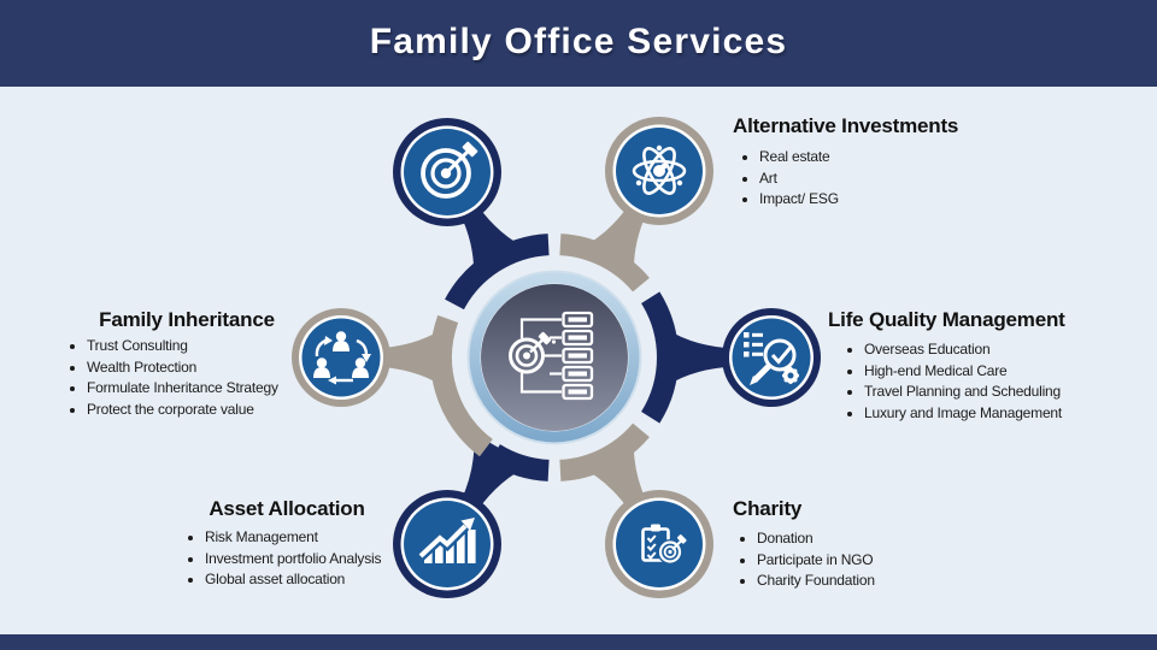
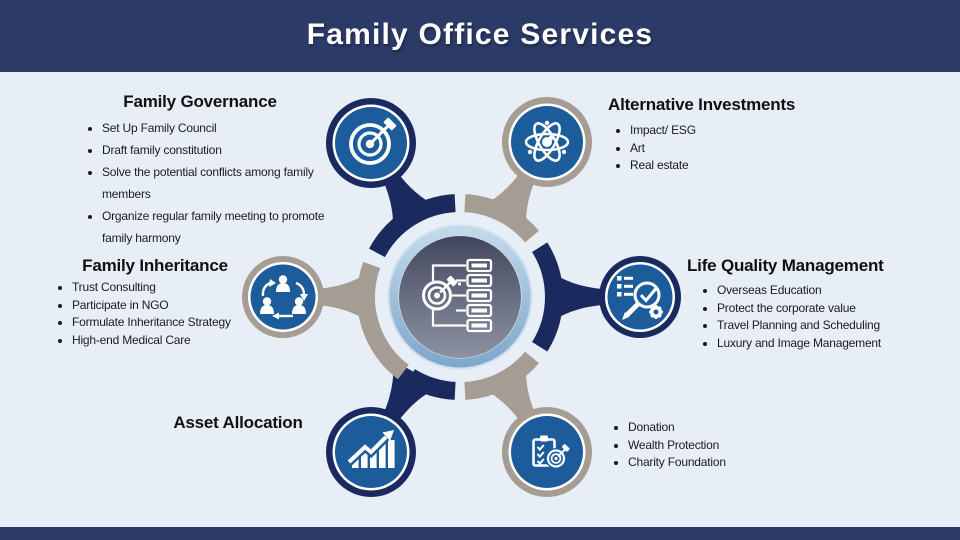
  Family Office Services
+ Family Governance
+ Set Up Family Council
+ Draft family constitution
+ Solve the potential conflicts among family members
+ Organize regular family meeting to promote family harmony
  Alternative Investments
- Real estate
+ Impact/ ESG
  Art
- Impact/ ESG
+ Real estate
  Family Inheritance
  Trust Consulting
- Wealth Protection
+ Participate in NGO
  Formulate Inheritance Strategy
- Protect the corporate value
+ High-end Medical Care
  Life Quality Management
  Overseas Education
- High-end Medical Care
+ Protect the corporate value
  Travel Planning and Scheduling
  Luxury and Image Management
  Asset Allocation
- Risk Management
- Investment portfolio Analysis
- Global asset allocation
- Charity
  Donation
- Participate in NGO
+ Wealth Protection
  Charity Foundation
